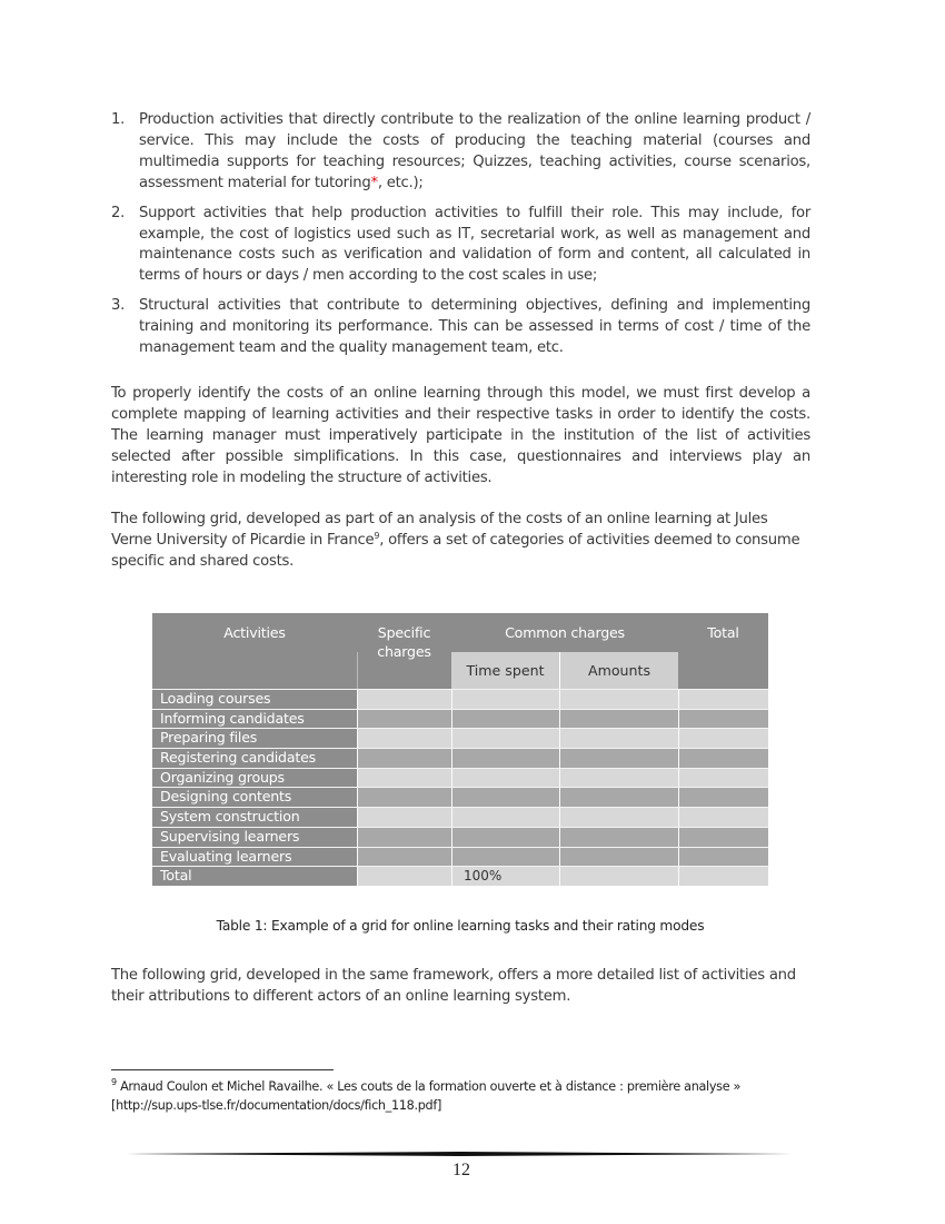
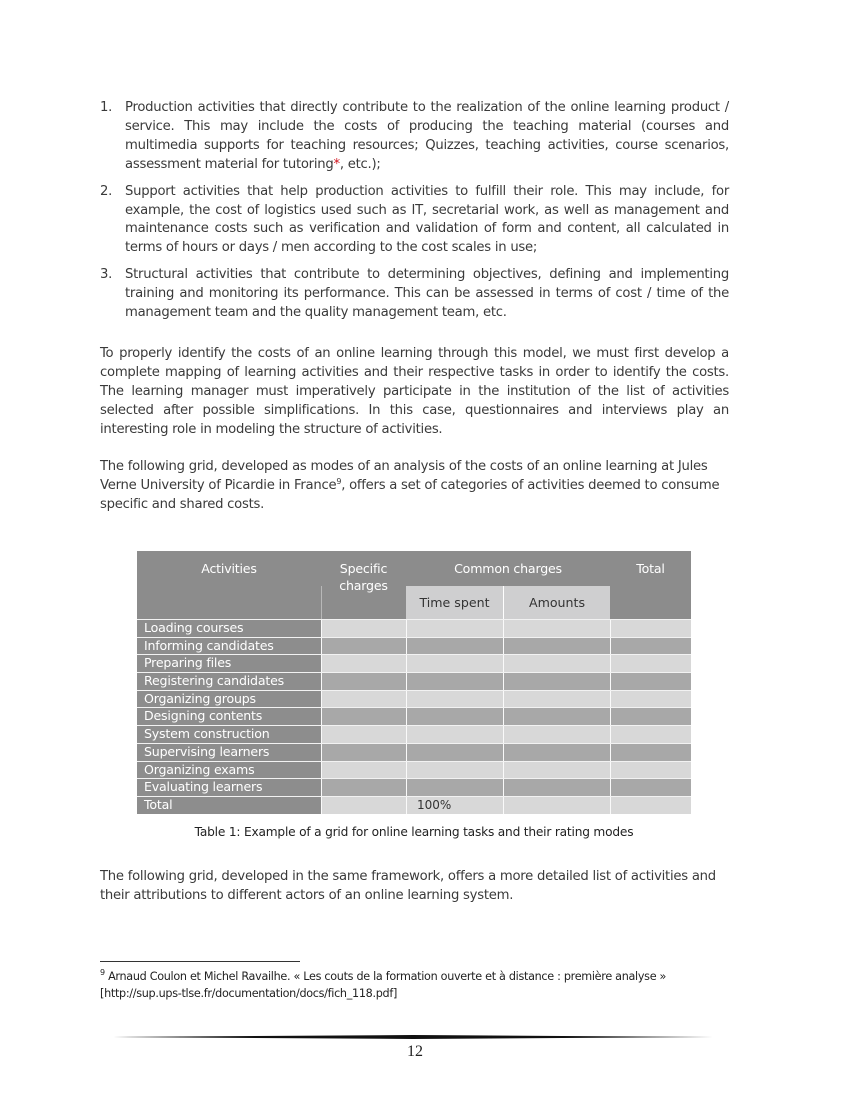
  1.
  Production activities that directly contribute to the realization of the online learning product / service. This may include the costs of producing the teaching material (courses and multimedia supports for teaching resources; Quizzes, teaching activities, course scenarios, assessment material for tutoring*, etc.);
  2.
  Support activities that help production activities to fulfill their role. This may include, for example, the cost of logistics used such as IT, secretarial work, as well as management and maintenance costs such as verification and validation of form and content, all calculated in terms of hours or days / men according to the cost scales in use;
  3.
  Structural activities that contribute to determining objectives, defining and implementing training and monitoring its performance. This can be assessed in terms of cost / time of the management team and the quality management team, etc.
  To properly identify the costs of an online learning through this model, we must first develop a complete mapping of learning activities and their respective tasks in order to identify the costs. The learning manager must imperatively participate in the institution of the list of activities selected after possible simplifications. In this case, questionnaires and interviews play an interesting role in modeling the structure of activities.
- The following grid, developed as part of an analysis of the costs of an online learning at Jules Verne University of Picardie in France9, offers a set of categories of activities deemed to consume specific and shared costs.
+ The following grid, developed as modes of an analysis of the costs of an online learning at Jules Verne University of Picardie in France9, offers a set of categories of activities deemed to consume specific and shared costs.
  Activities
  Specific
  charges
  Common charges
  Time spent
  Amounts
  Total
  Loading courses
  Informing candidates
  Preparing files
  Registering candidates
  Organizing groups
  Designing contents
  System construction
  Supervising learners
+ Organizing exams
  Evaluating learners
  Total
  100%
  Table 1: Example of a grid for online learning tasks and their rating modes
  The following grid, developed in the same framework, offers a more detailed list of activities and their attributions to different actors of an online learning system.
  9 Arnaud Coulon et Michel Ravailhe. « Les couts de la formation ouverte et à distance : première analyse » [http://sup.ups-tlse.fr/documentation/docs/fich_118.pdf]
  12
